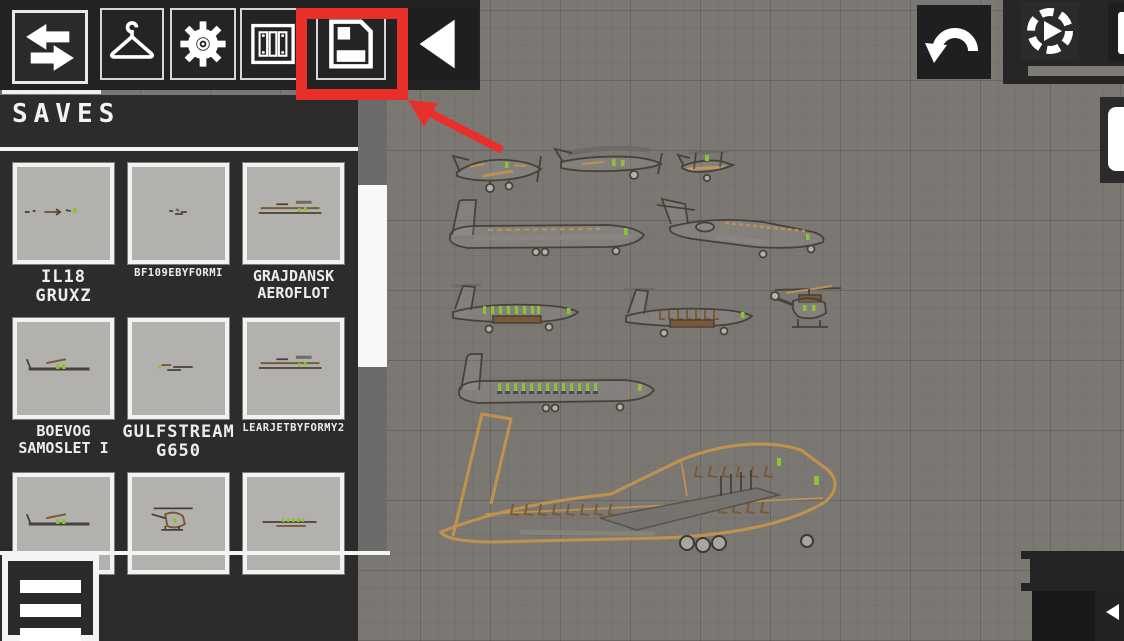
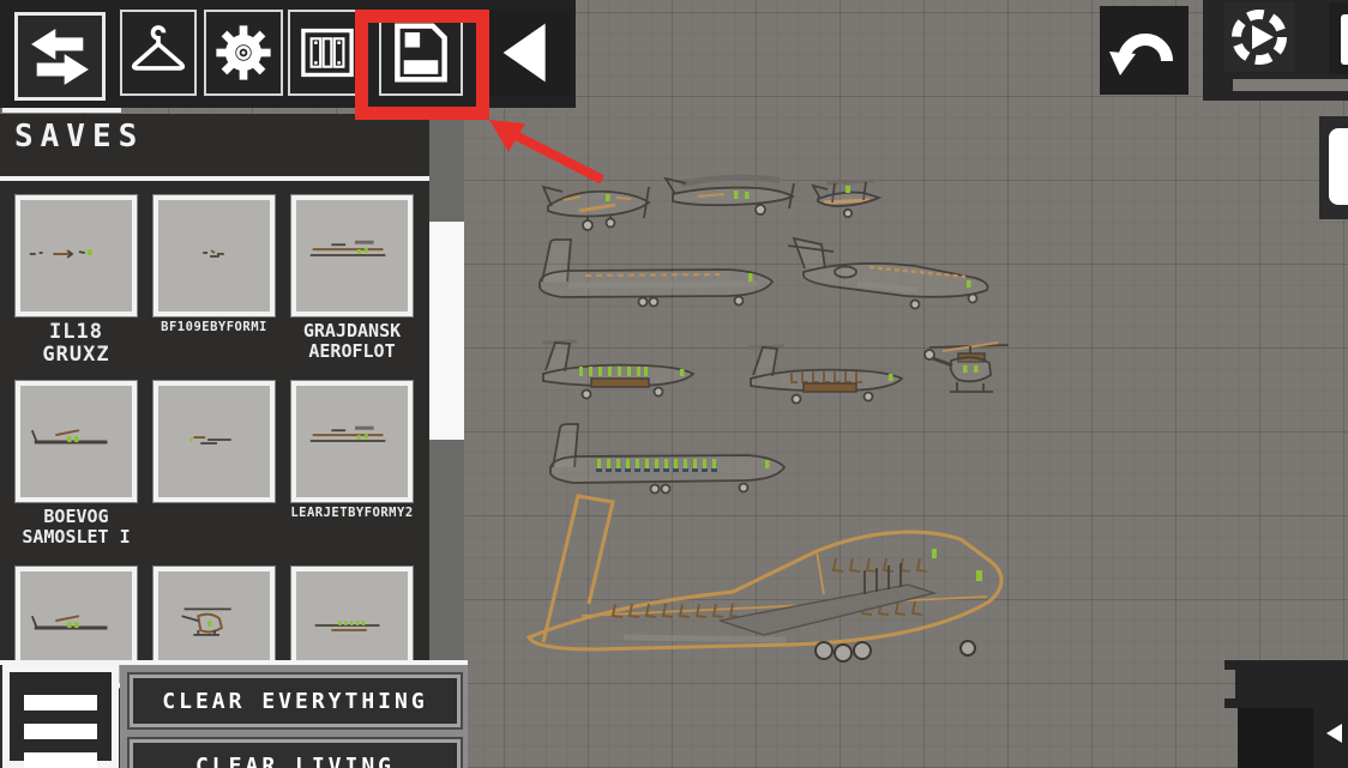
  SAVES
  IL18
  GRUXZ
  BF109EBYFORMI
  GRAJDANSK
  AEROFLOT
  BOEVOG
  SAMOSLET I
- GULFSTREAM
- G650
  LEARJETBYFORMY2
+ CLEAR EVERYTHING
+ CLEAR LIVING
